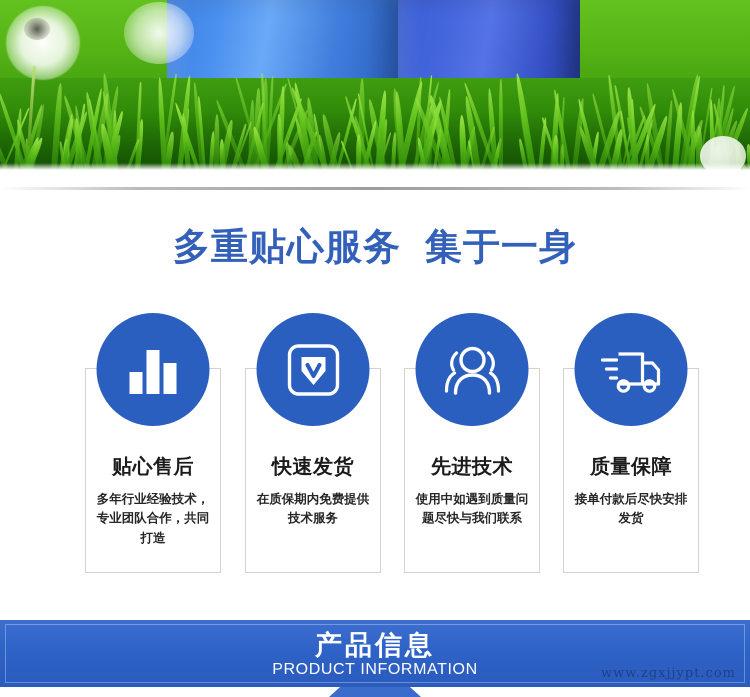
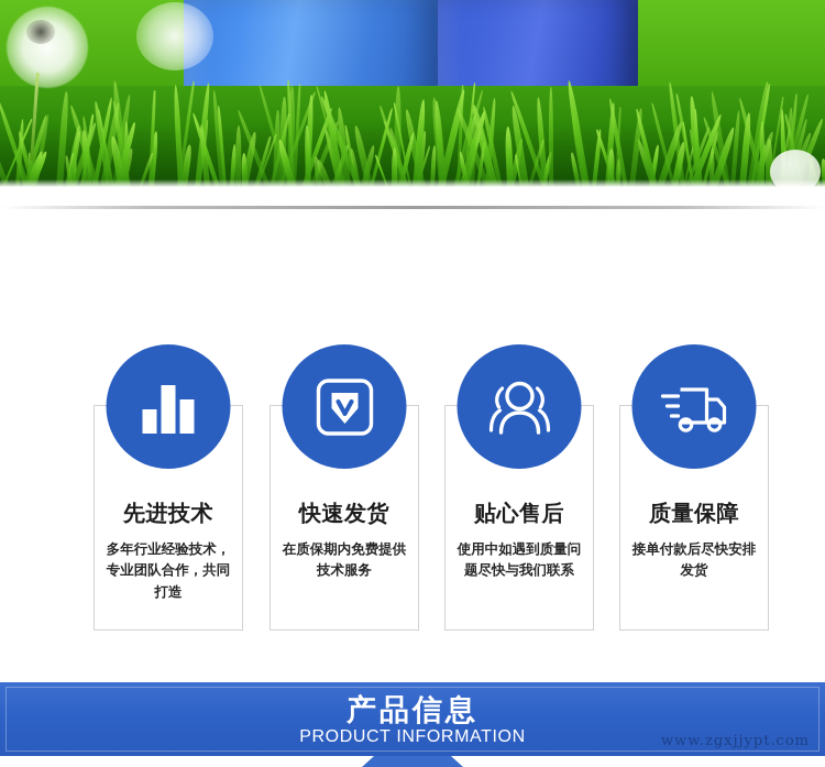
- 多重贴心服务 集于一身
- 贴心售后
+ 先进技术
  快速发货
- 先进技术
+ 贴心售后
  质量保障
  多年行业经验技术，专业团队合作，共同打造
  在质保期内免费提供技术服务
  使用中如遇到质量问题尽快与我们联系
  接单付款后尽快安排发货
  产品信息
  PRODUCT INFORMATION
  www.zgxjjypt.com
